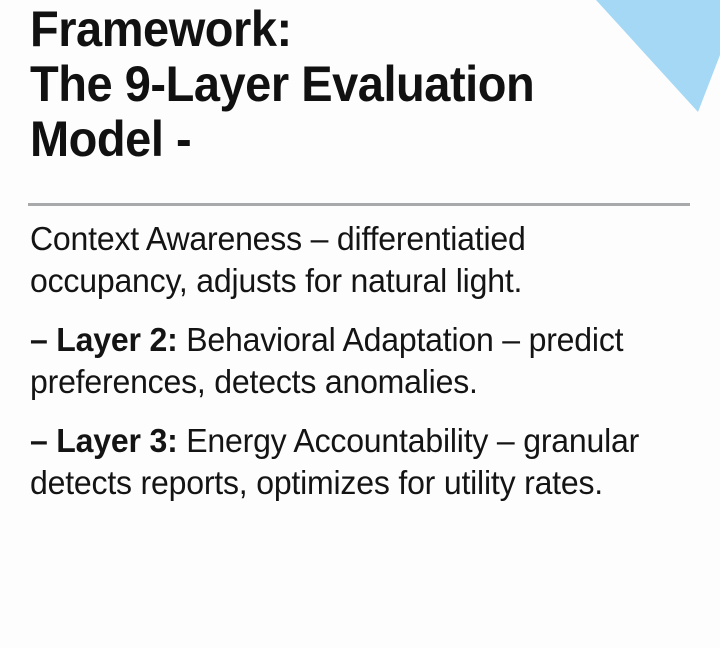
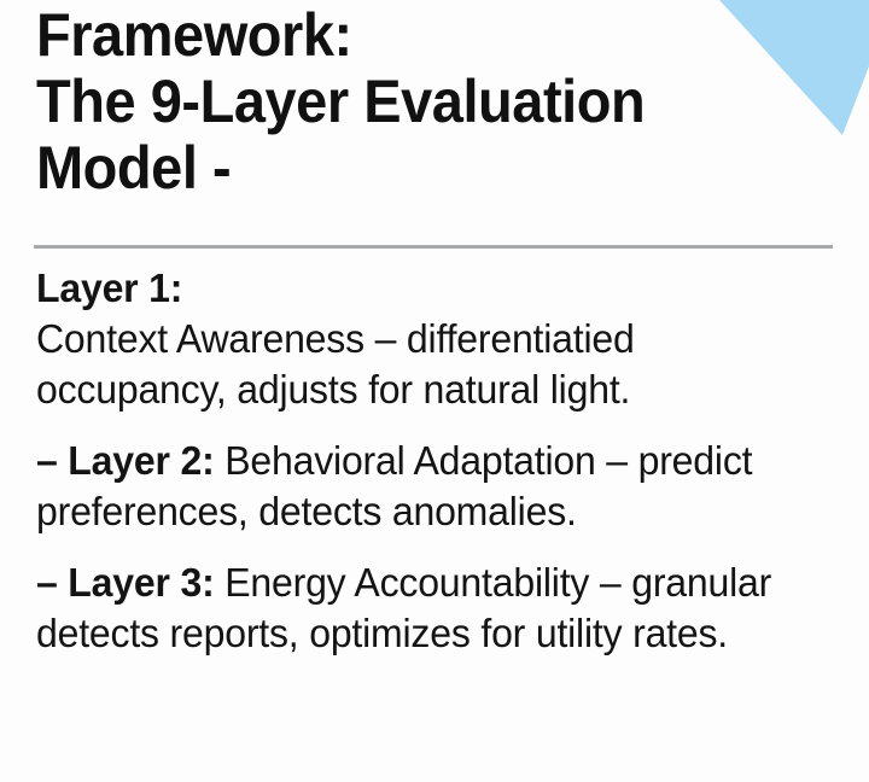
  Framework:
  The 9-Layer Evaluation
  Model -
+ Layer 1:
  Context Awareness – differentiatied occupancy, adjusts for natural light.
  – Layer 2: Behavioral Adaptation – predict preferences, detects anomalies.
  – Layer 3: Energy Accountability – granular detects reports, optimizes for utility rates.
